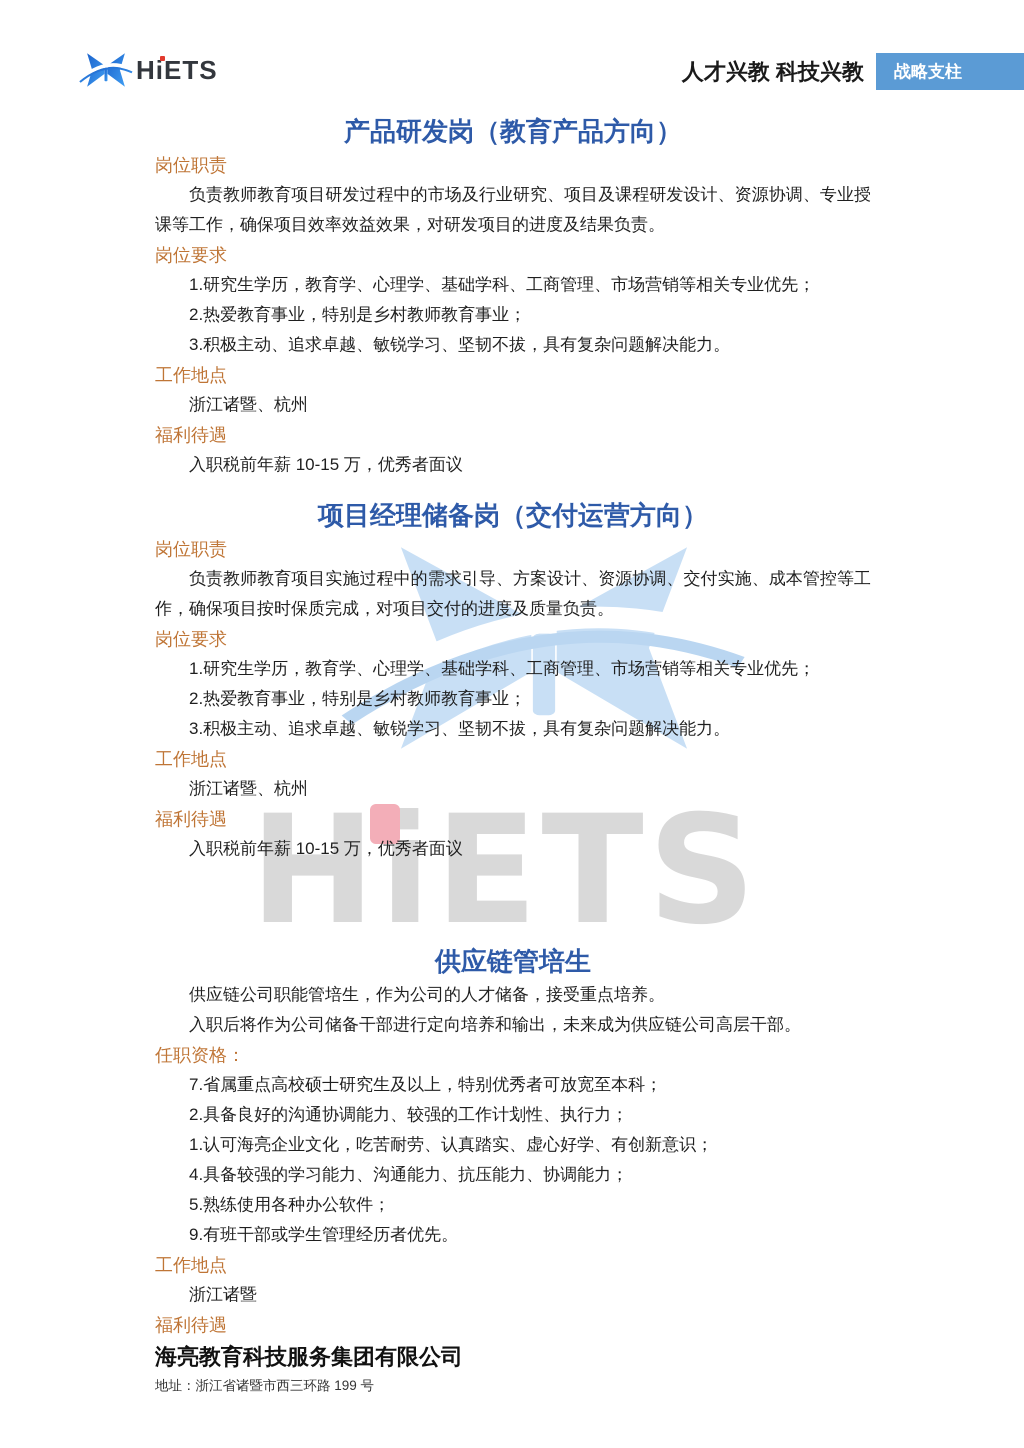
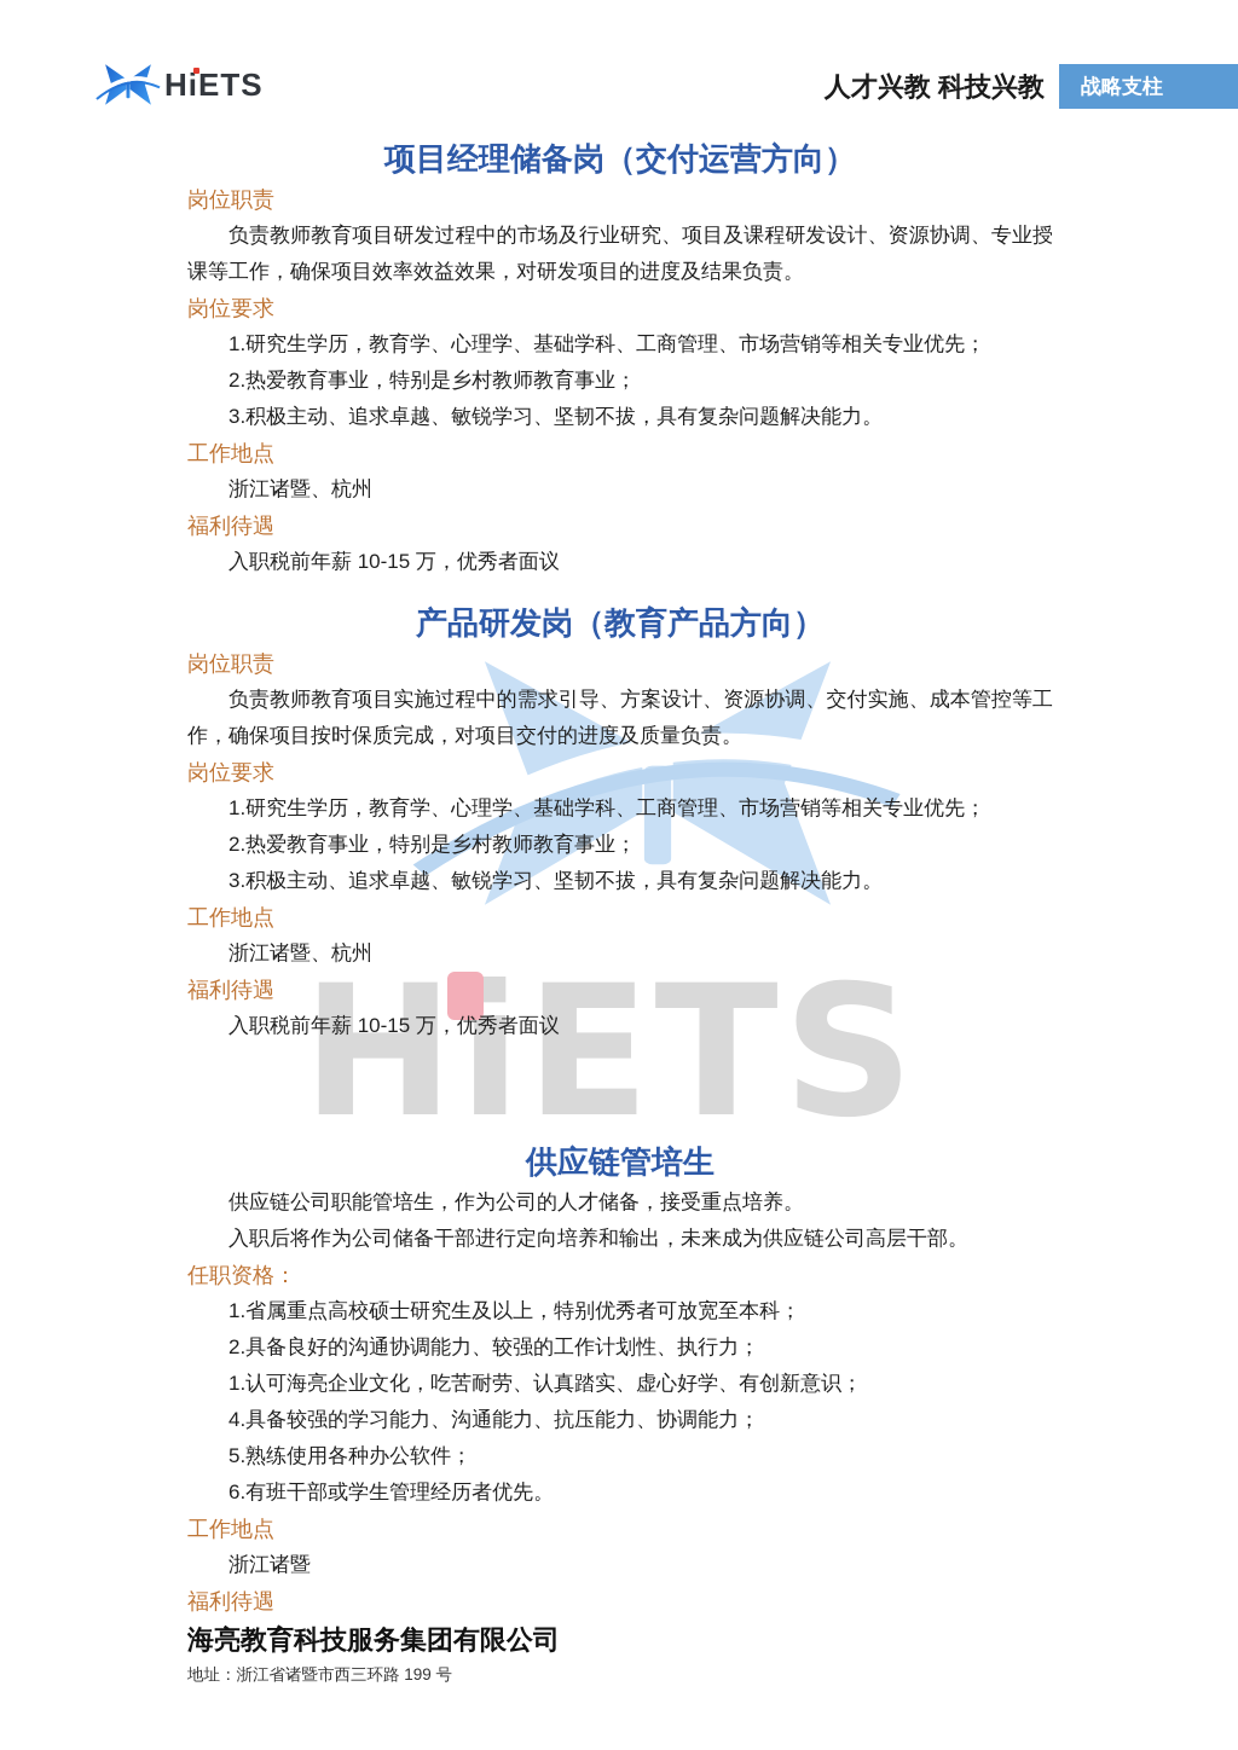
  HiETS
  HiETS
  人才兴教 科技兴教
  战略支柱
- 产品研发岗（教育产品方向）
+ 项目经理储备岗（交付运营方向）
  岗位职责
  负责教师教育项目研发过程中的市场及行业研究、项目及课程研发设计、资源协调、专业授课等工作，确保项目效率效益效果，对研发项目的进度及结果负责。
  岗位要求
  1.研究生学历，教育学、心理学、基础学科、工商管理、市场营销等相关专业优先；
  2.热爱教育事业，特别是乡村教师教育事业；
  3.积极主动、追求卓越、敏锐学习、坚韧不拔，具有复杂问题解决能力。
  工作地点
  浙江诸暨、杭州
  福利待遇
  入职税前年薪 10-15 万，优秀者面议
- 项目经理储备岗（交付运营方向）
+ 产品研发岗（教育产品方向）
  岗位职责
  负责教师教育项目实施过程中的需求引导、方案设计、资源协调、交付实施、成本管控等工作，确保项目按时保质完成，对项目交付的进度及质量负责。
  岗位要求
  1.研究生学历，教育学、心理学、基础学科、工商管理、市场营销等相关专业优先；
  2.热爱教育事业，特别是乡村教师教育事业；
  3.积极主动、追求卓越、敏锐学习、坚韧不拔，具有复杂问题解决能力。
  工作地点
  浙江诸暨、杭州
  福利待遇
  入职税前年薪 10-15 万，优秀者面议
  供应链管培生
  供应链公司职能管培生，作为公司的人才储备，接受重点培养。
  入职后将作为公司储备干部进行定向培养和输出，未来成为供应链公司高层干部。
  任职资格：
- 7.省属重点高校硕士研究生及以上，特别优秀者可放宽至本科；
+ 1.省属重点高校硕士研究生及以上，特别优秀者可放宽至本科；
  2.具备良好的沟通协调能力、较强的工作计划性、执行力；
  1.认可海亮企业文化，吃苦耐劳、认真踏实、虚心好学、有创新意识；
  4.具备较强的学习能力、沟通能力、抗压能力、协调能力；
  5.熟练使用各种办公软件；
- 9.有班干部或学生管理经历者优先。
+ 6.有班干部或学生管理经历者优先。
  工作地点
  浙江诸暨
  福利待遇
  海亮教育科技服务集团有限公司
  地址：浙江省诸暨市西三环路 199 号
